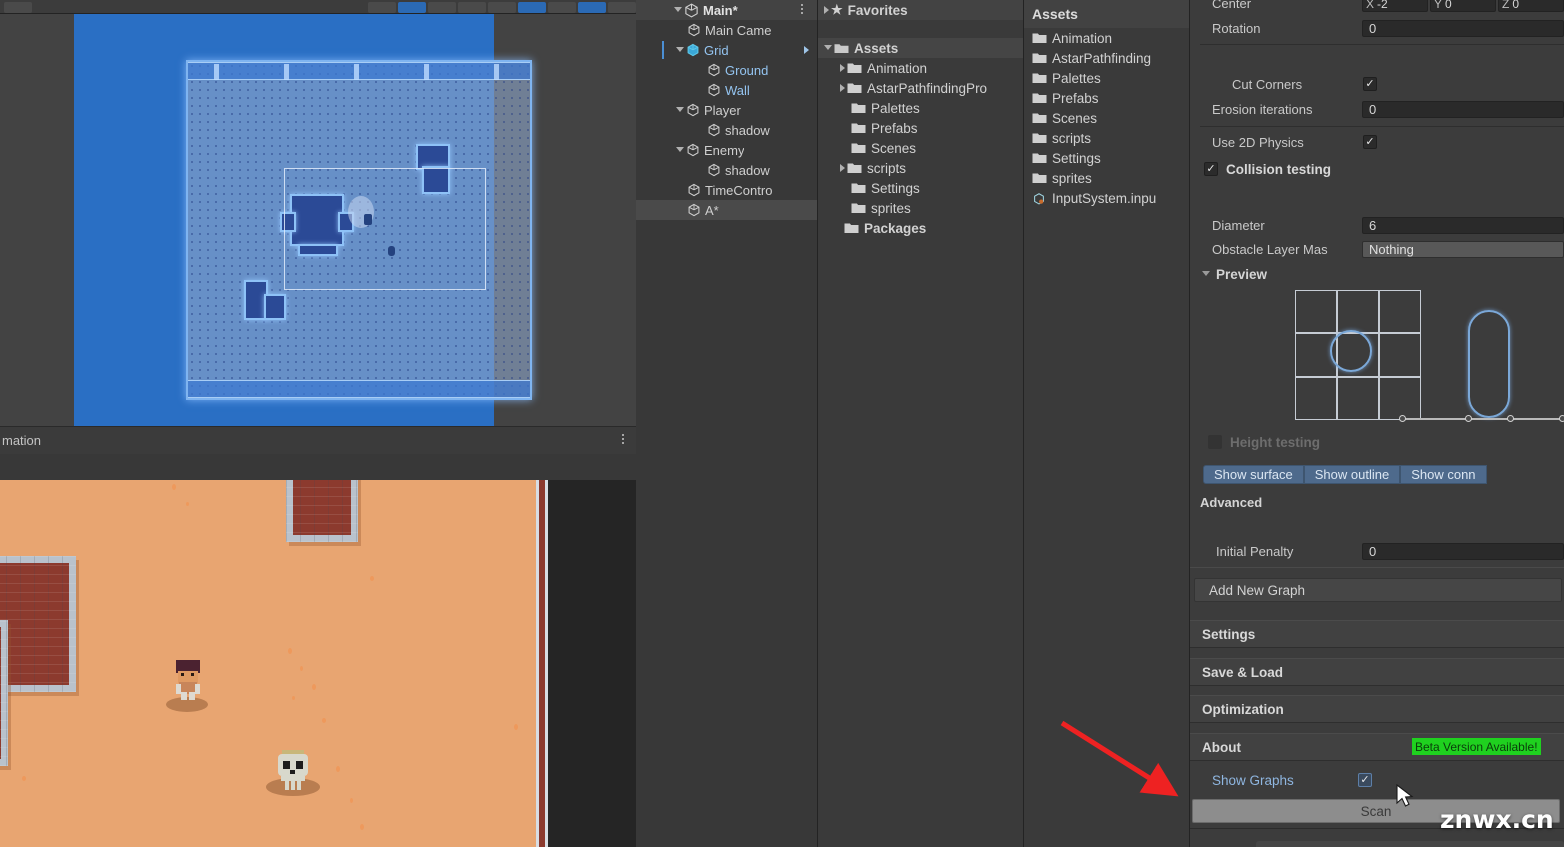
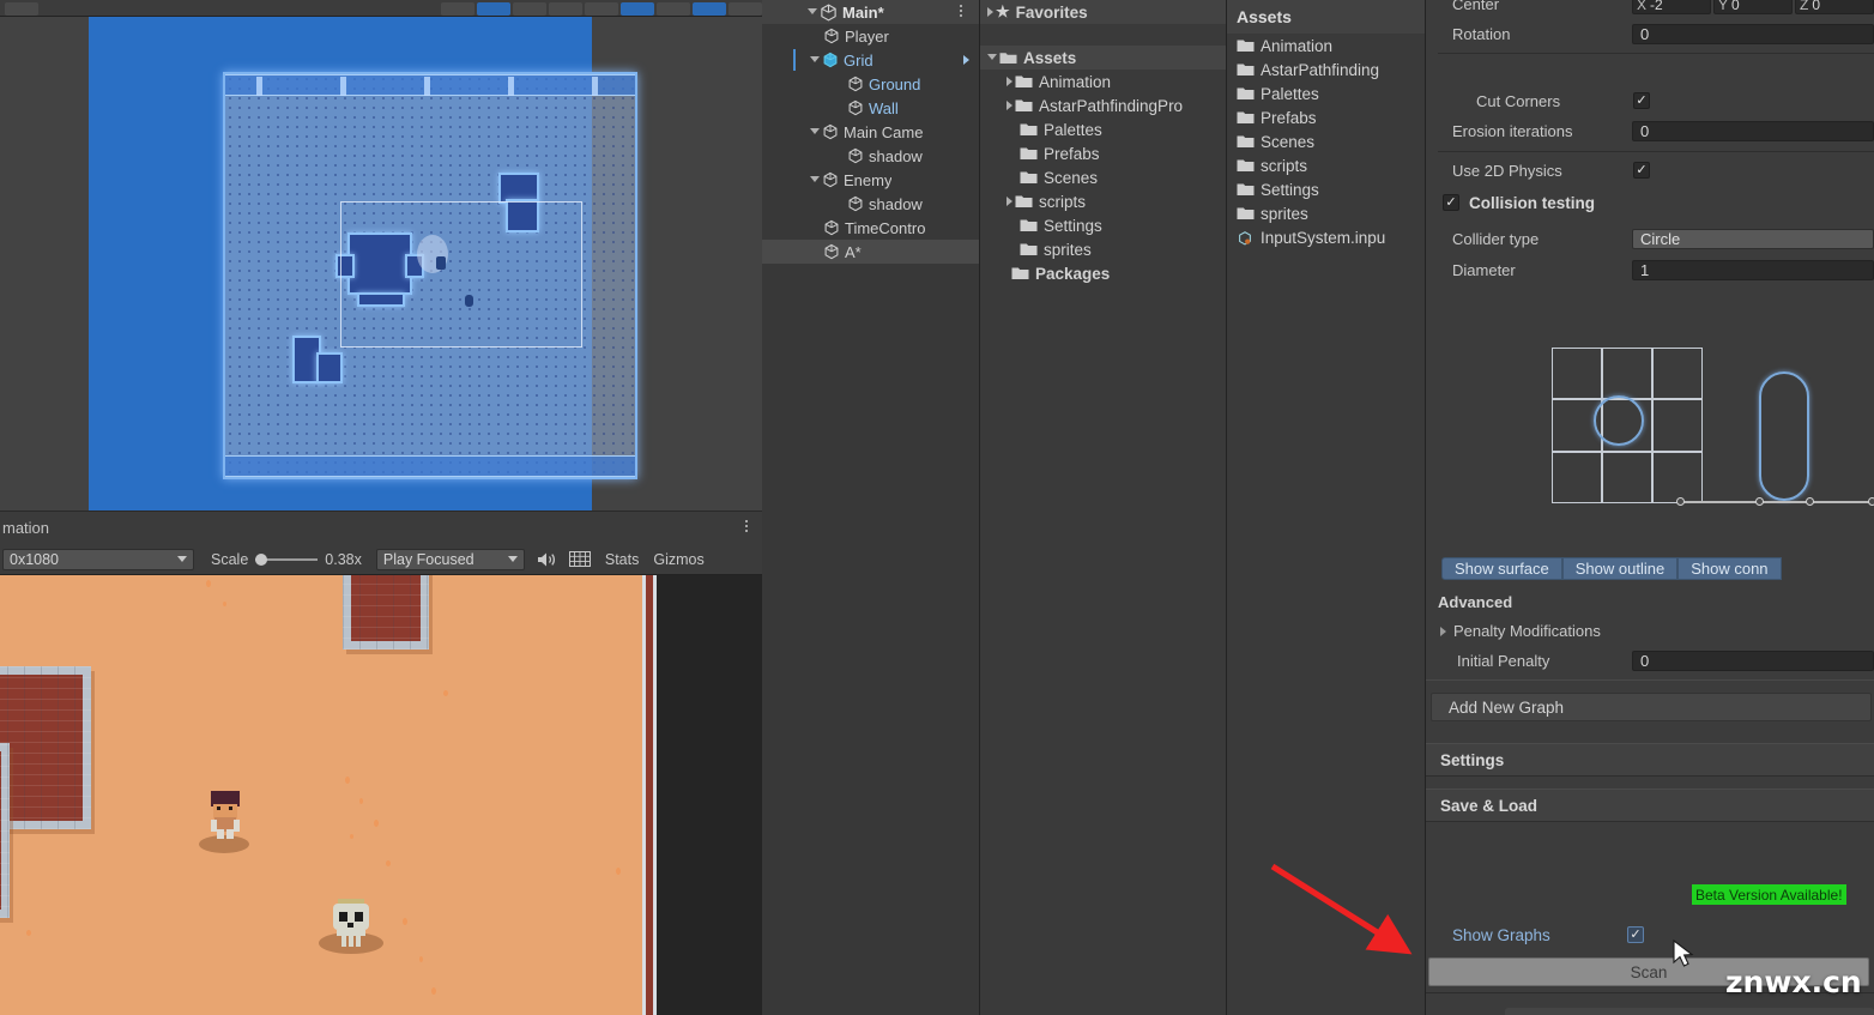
  mation
+ 0x1080
+ Scale
+ 0.38x
+ Play Focused
+ Stats
+ Gizmos
  Main*
- Main Came
+ Player
  Grid
  Ground
  Wall
- Player
+ Main Came
  shadow
  Enemy
  shadow
  TimeContro
  A*
  ★
  Favorites
  Assets
  Animation
  AstarPathfindingPro
  Palettes
  Prefabs
  Scenes
  scripts
  Settings
  sprites
  Packages
  Assets
  Animation
  AstarPathfinding
  Palettes
  Prefabs
  Scenes
  scripts
  Settings
  sprites
  InputSystem.inpu
  Center
  X
  -2
  Y
  0
  Z
  0
  Rotation
  0
  Cut Corners
  ✓
  Erosion iterations
  0
  Use 2D Physics
  ✓
  ✓
  Collision testing
+ Collider type
+ Circle
  Diameter
- 6
+ 1
- Obstacle Layer Mas
- Nothing
- Preview
- Height testing
  Show surface
  Show outline
  Show conn
  Advanced
+ Penalty Modifications
  Initial Penalty
  0
  Add New Graph
  Settings
  Save & Load
- Optimization
- About
  Beta Version Available!
  Show Graphs
  ✓
  Scan
  znwx.cn
